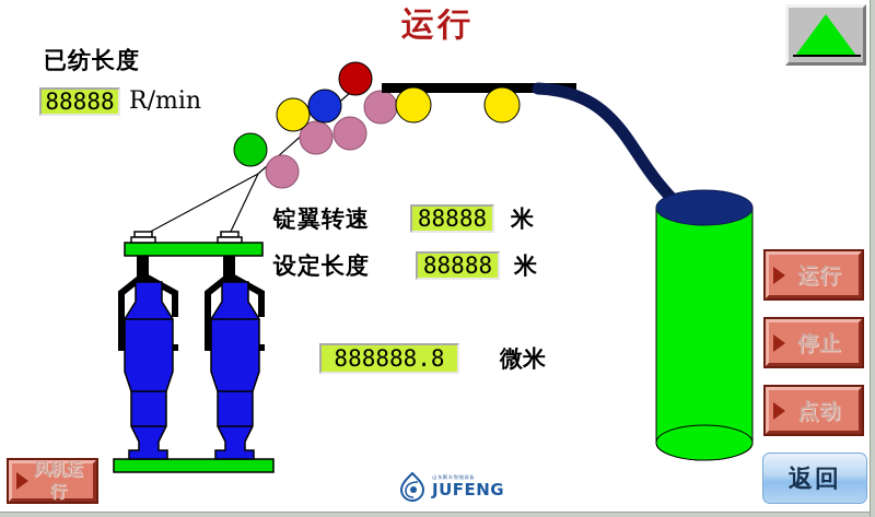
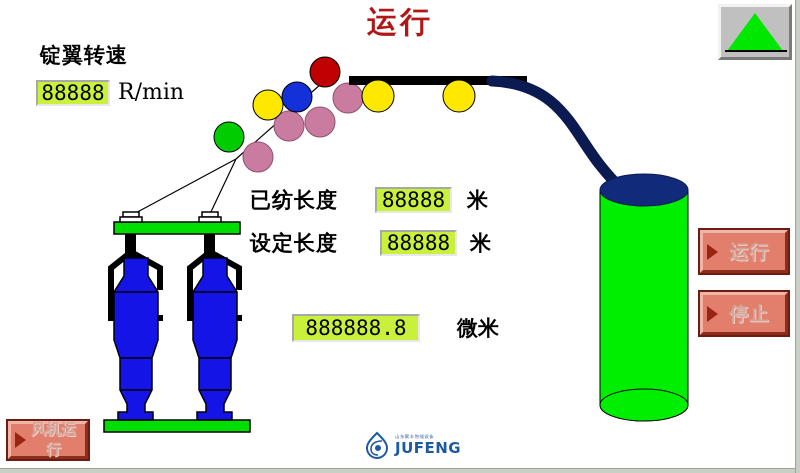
  运行
- 已纺长度
+ 锭翼转速
  88888
  R/min
- 锭翼转速
+ 已纺长度
  88888
  米
  设定长度
  88888
  米
  888888.8
  微米
  运行
  停止
- 点动
  风机运行
- 返回
  JUFENG
